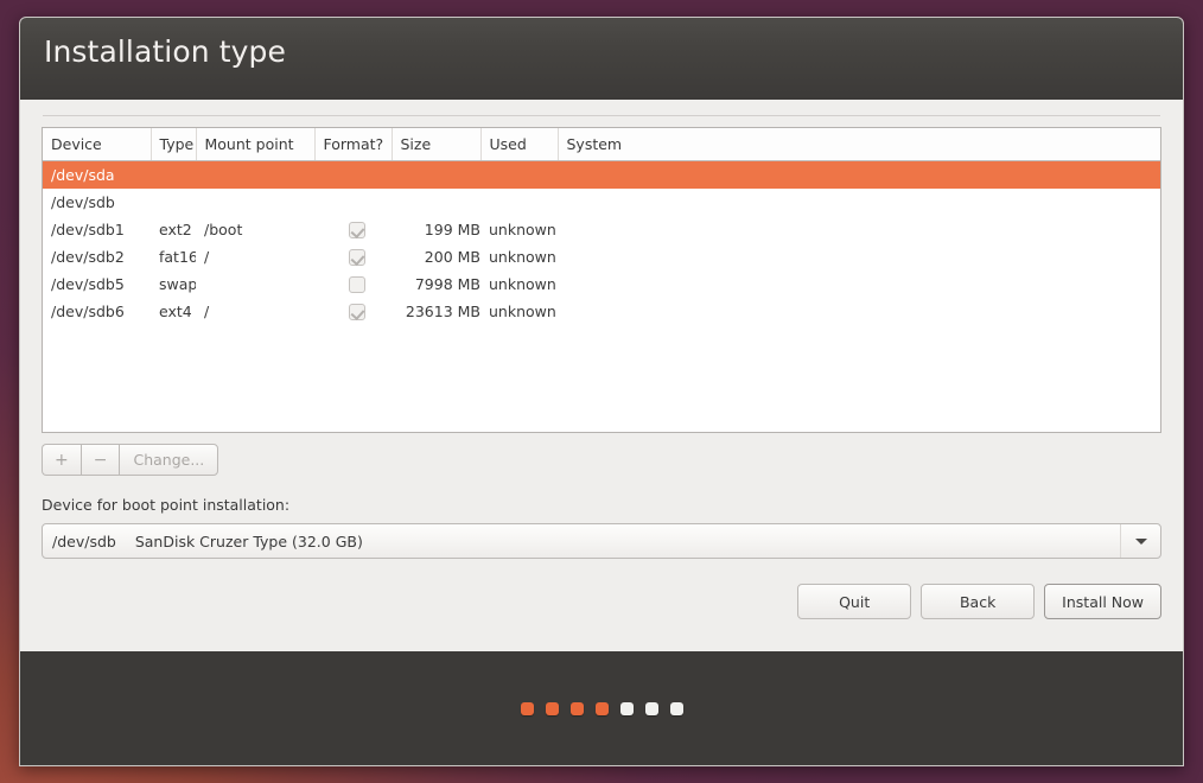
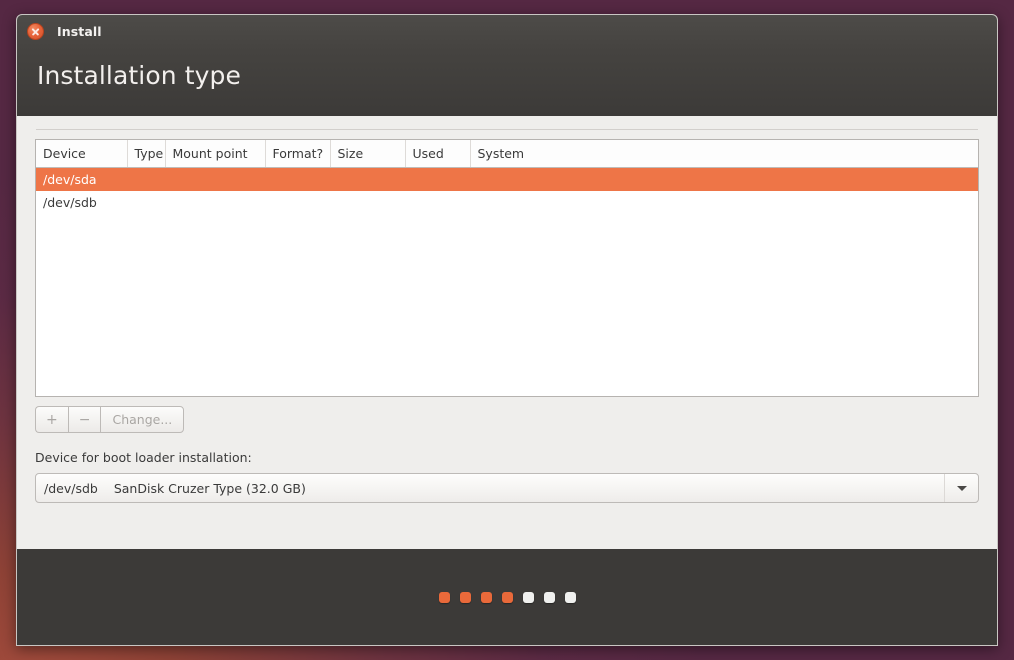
+ Install
  Installation type
  Device	Type	Mount point	Format?	Size	Used	System
  /dev/sda
  /dev/sdb
- /dev/sdb1	ext2	/boot		199 MB	unknown
- /dev/sdb2	fat16	/		200 MB	unknown
- /dev/sdb5	swap			7998 MB	unknown
- /dev/sdb6	ext4	/		23613 MB	unknown
  +
  −
  Change...
- Device for boot point installation:
+ Device for boot loader installation:
  /dev/sdb
  SanDisk Cruzer Type (32.0 GB)
- Quit
- Back
- Install Now
